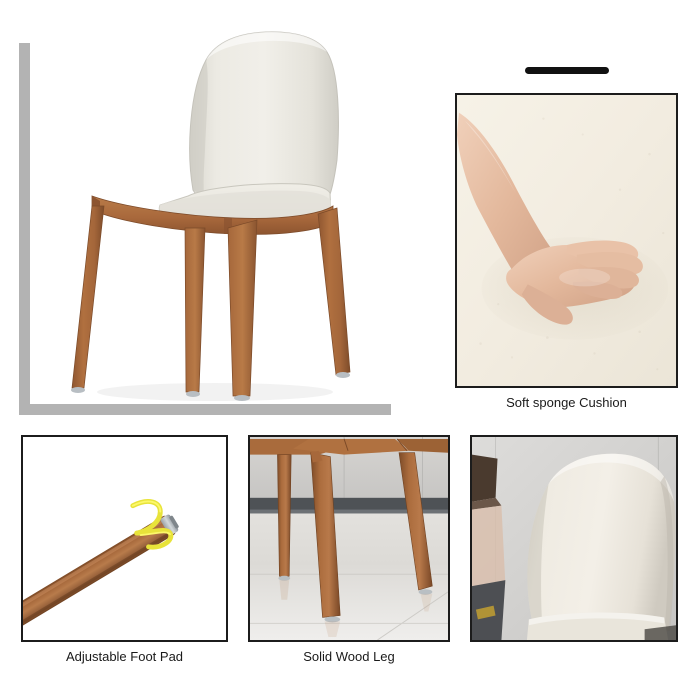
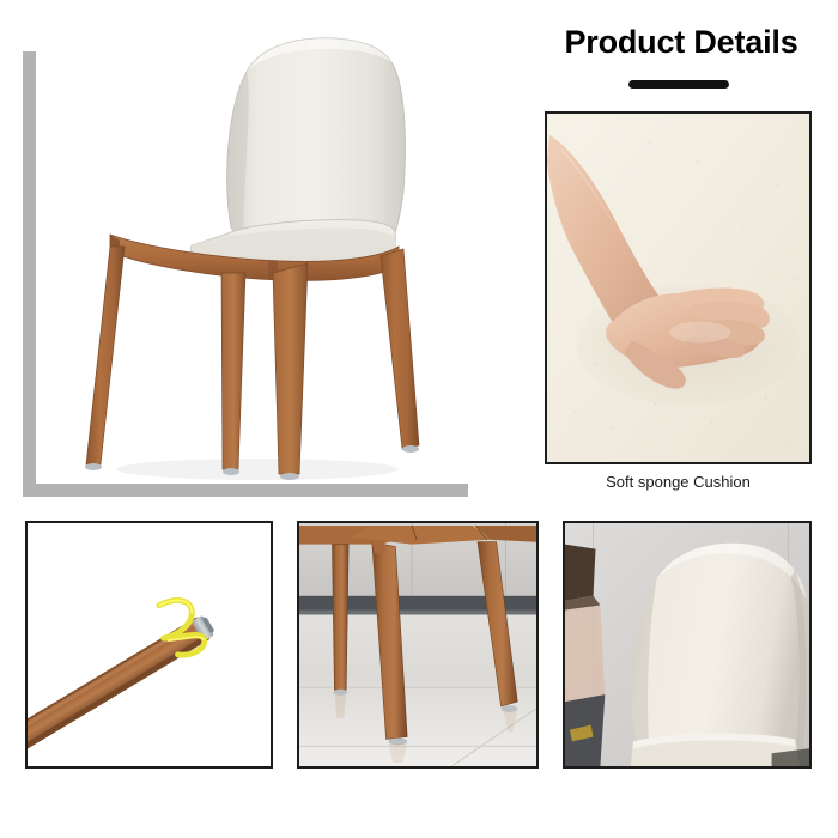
+ Product Details
  Soft sponge Cushion
- Adjustable Foot Pad
- Solid Wood Leg
